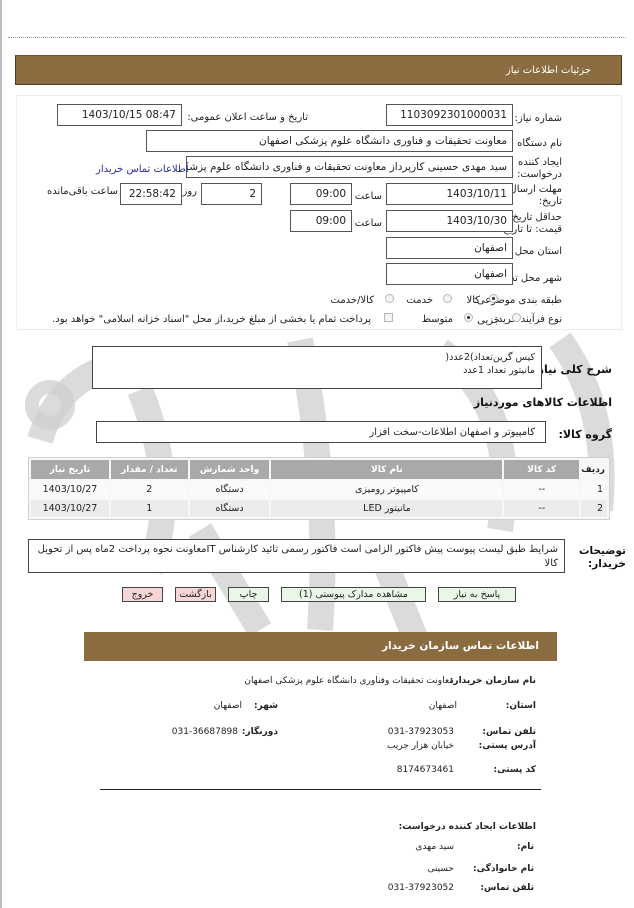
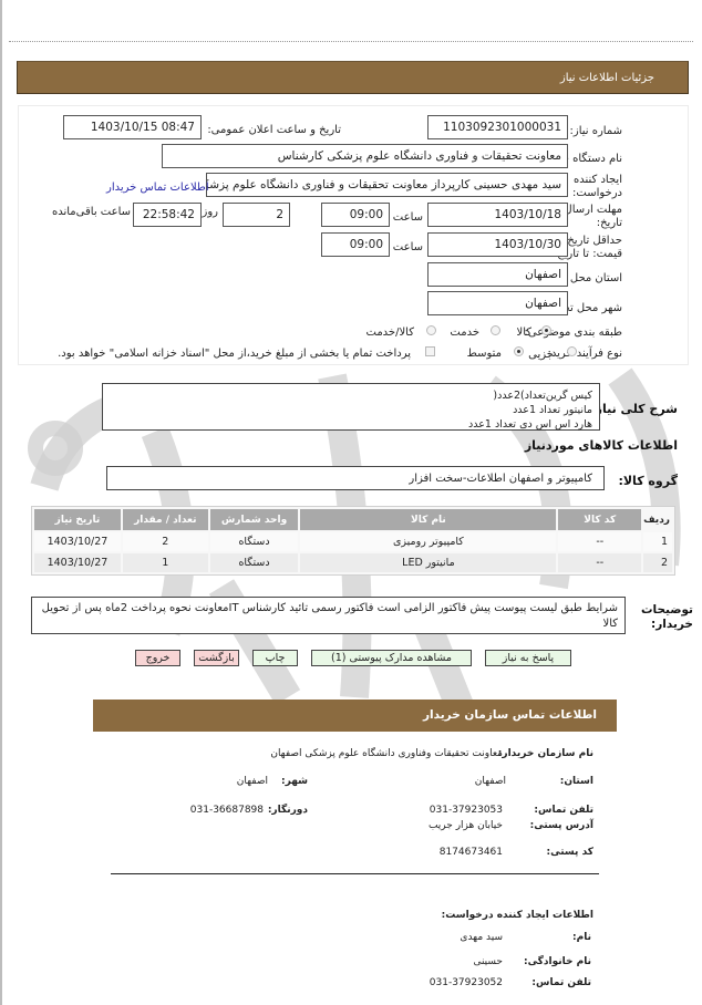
  جزئیات اطلاعات نیاز
  شماره نیاز:
  1103092301000031
  تاریخ و ساعت اعلان عمومی:
  1403/10/15 08:47
- معاونت تحقیقات و فناوری دانشگاه علوم پزشکی اصفهان
+ معاونت تحقیقات و فناوری دانشگاه علوم پزشکی کارشناس
  ایجاد کننده
  درخواست:
  سید مهدی حسینی کارپرداز معاونت تحقیقات و فناوری دانشگاه علوم پزشک
  اطلاعات تماس خریدار
  تاریخ:
- 1403/10/11
+ 1403/10/18
  ساعت
  09:00
  2
  روز
  22:58:42
  ساعت باقی‌مانده
  قیمت: تا تار
  1403/10/30
  ساعت
  09:00
  اصفهان
  اصفهان
  طبقه بندی موضعی:
  کالا
  خدمت
  کالا/خدمت
  نوع فرآیندرید:
  جزیی
  متوسط
  پرداخت تمام یا بخشی از مبلغ خرید،از محل "اسناد خزانه اسلامی" خواهد بود.
  شرح کلی نیا
  کیس گرین‌تعداد)2عدد(
  مانیتور تعداد 1عدد
+ هارد اس اس دی تعداد 1عدد
  اطلاعات کالاهای موردنیاز
  گروه کالا:
  کامپیوتر و اصفهان اطلاعات-سخت افزار
  ردیف	کد کالا	نام کالا	واحد شمارش	تعداد / مقدار	تاریخ نیاز
  1	--	کامپیوتر رومیزی	دستگاه	2	1403/10/27
  2	--	مانیتور LED	دستگاه	1	1403/10/27
  توضیحات
  خریدار:
  شرایط طبق لیست پیوست پیش فاکتور الزامی است فاکتور رسمی تائید کارشناس ITمعاونت نحوه پرداخت 2ماه پس از تحویل کالا
  پاسخ به نیاز
  مشاهده مدارک پیوستی (1)
  چاپ
  بازگشت
  خروج
  اطلاعات تماس سازمان خریدار
  نام سازمان خریدار:
  معاونت تحقیقات وفناوری دانشگاه علوم پزشکی اصفهان
  استان:
  اصفهان
  شهر:
  اصفهان
  تلفن تماس:
  031-37923053
  دورنگار:
  031-36687898
  آدرس پستی:
  خیابان هزار جریب
  کد پستی:
  8174673461
  اطلاعات ایجاد کننده درخواست:
  نام:
  سید مهدی
  نام خانوادگی:
  حسینی
  تلفن تماس:
  031-37923052
